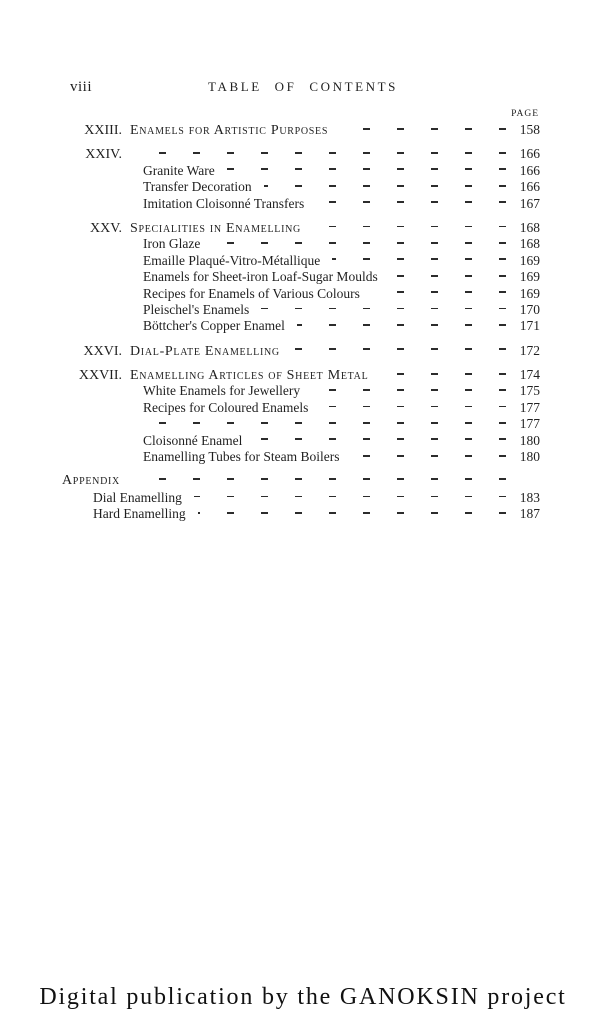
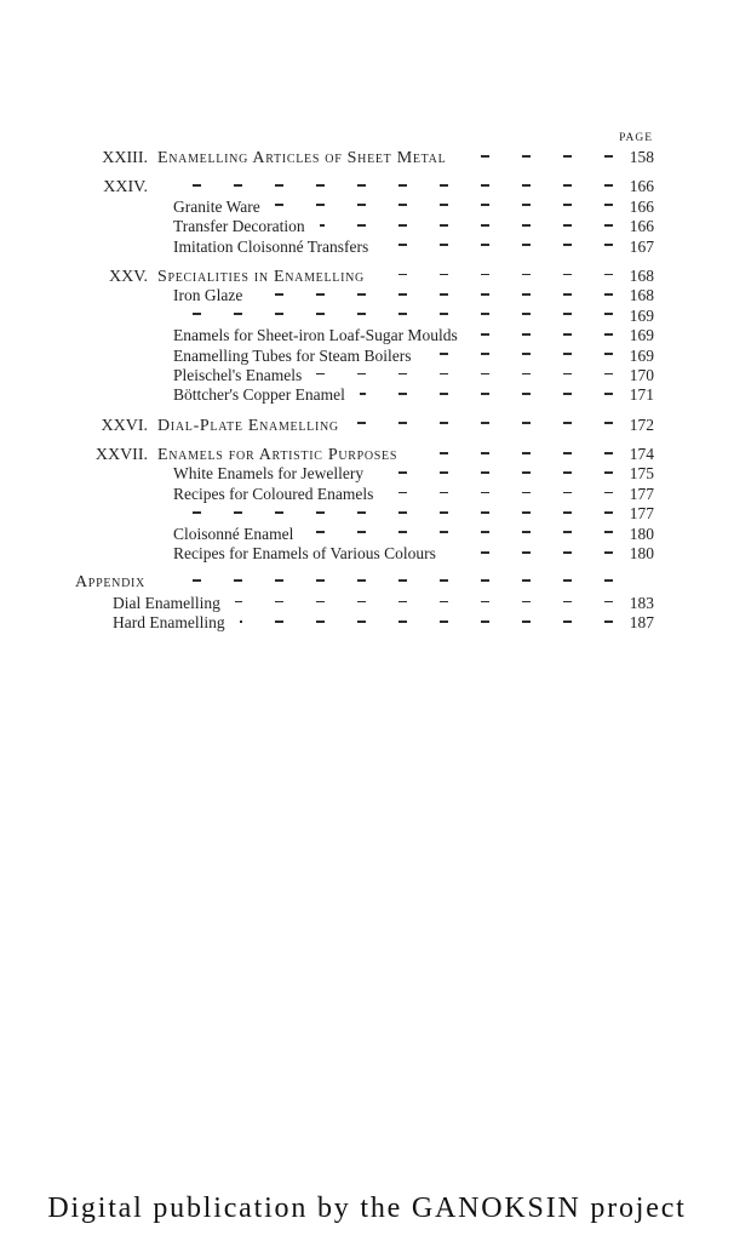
- viii
- TABLE OF CONTENTS
  PAGE
  XXIII.
- Enamels for Artistic Purposes
+ Enamelling Articles of Sheet Metal
  158
  XXIV.
  166
  Granite Ware
  166
  Transfer Decoration
  166
  Imitation Cloisonné Transfers
  167
  XXV.
  Specialities in Enamelling
  168
  Iron Glaze
  168
- Emaille Plaqué-Vitro-Métallique
  169
  Enamels for Sheet-iron Loaf-Sugar Moulds
  169
- Recipes for Enamels of Various Colours
+ Enamelling Tubes for Steam Boilers
  169
  Pleischel's Enamels
  170
  Böttcher's Copper Enamel
  171
  XXVI.
  Dial-Plate Enamelling
  172
  XXVII.
- Enamelling Articles of Sheet Metal
+ Enamels for Artistic Purposes
  174
  White Enamels for Jewellery
  175
  Recipes for Coloured Enamels
  177
  177
  Cloisonné Enamel
  180
- Enamelling Tubes for Steam Boilers
+ Recipes for Enamels of Various Colours
  180
  Appendix
  Dial Enamelling
  183
  Hard Enamelling
  187
  Digital publication by the GANOKSIN project
